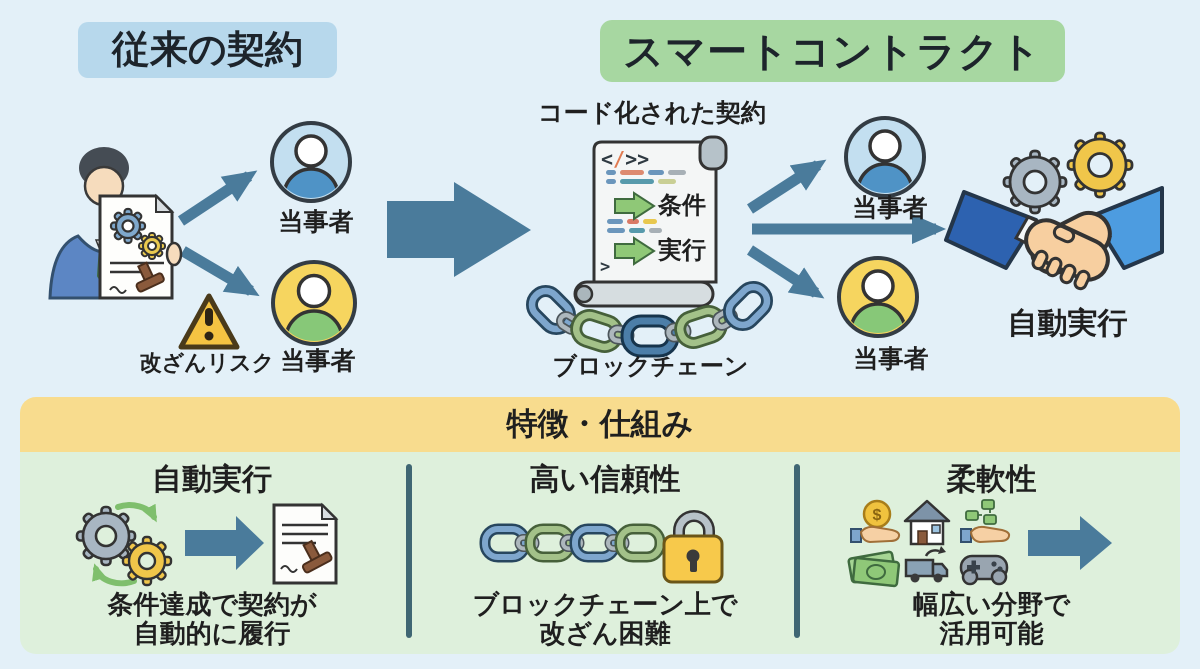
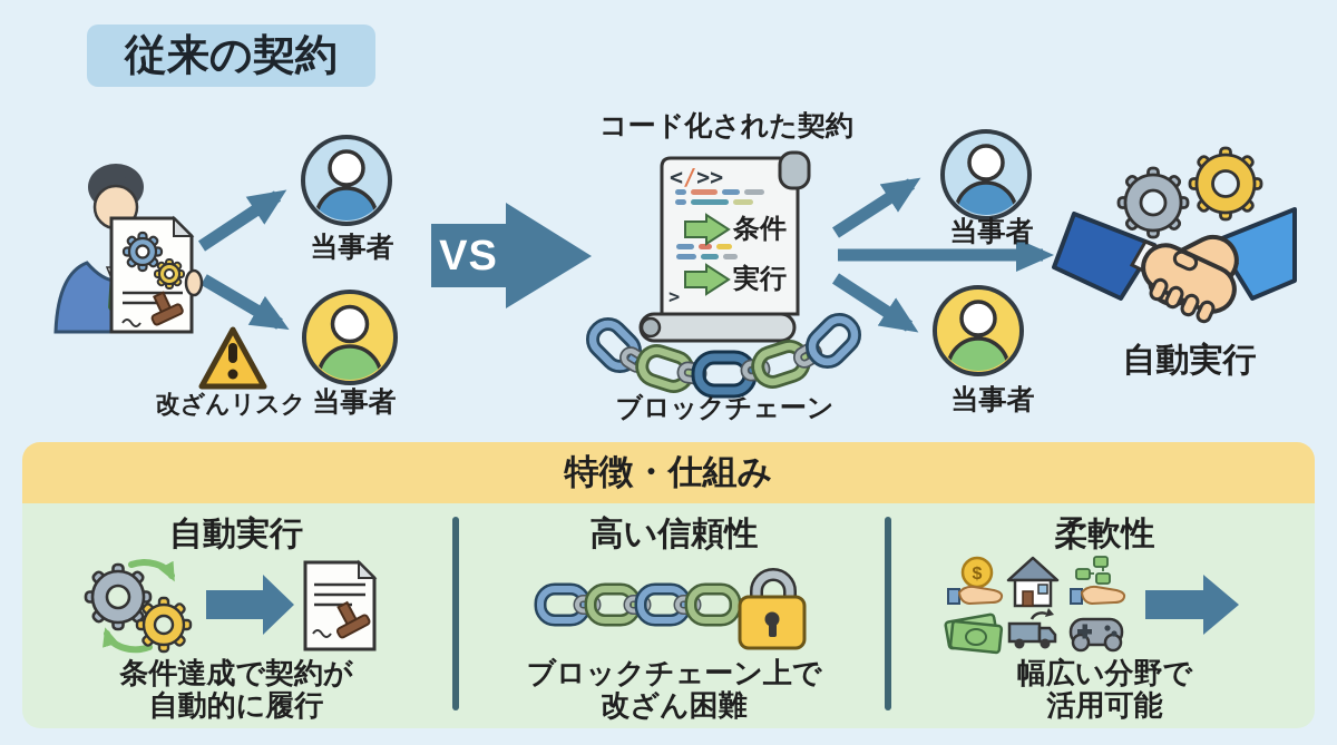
  特徴・仕組み
  $
  従来の契約
- スマートコントラクト
  改ざんリスク
  当事者
  当事者
+ VS
  コード化された契約
  </>>
  条件
  実行
  >
  ブロックチェーン
  当事者
  当事者
  自動実行
  自動実行
  条件達成で契約が
  自動的に履行
  高い信頼性
  ブロックチェーン上で
  改ざん困難
  柔軟性
  幅広い分野で
  活用可能
